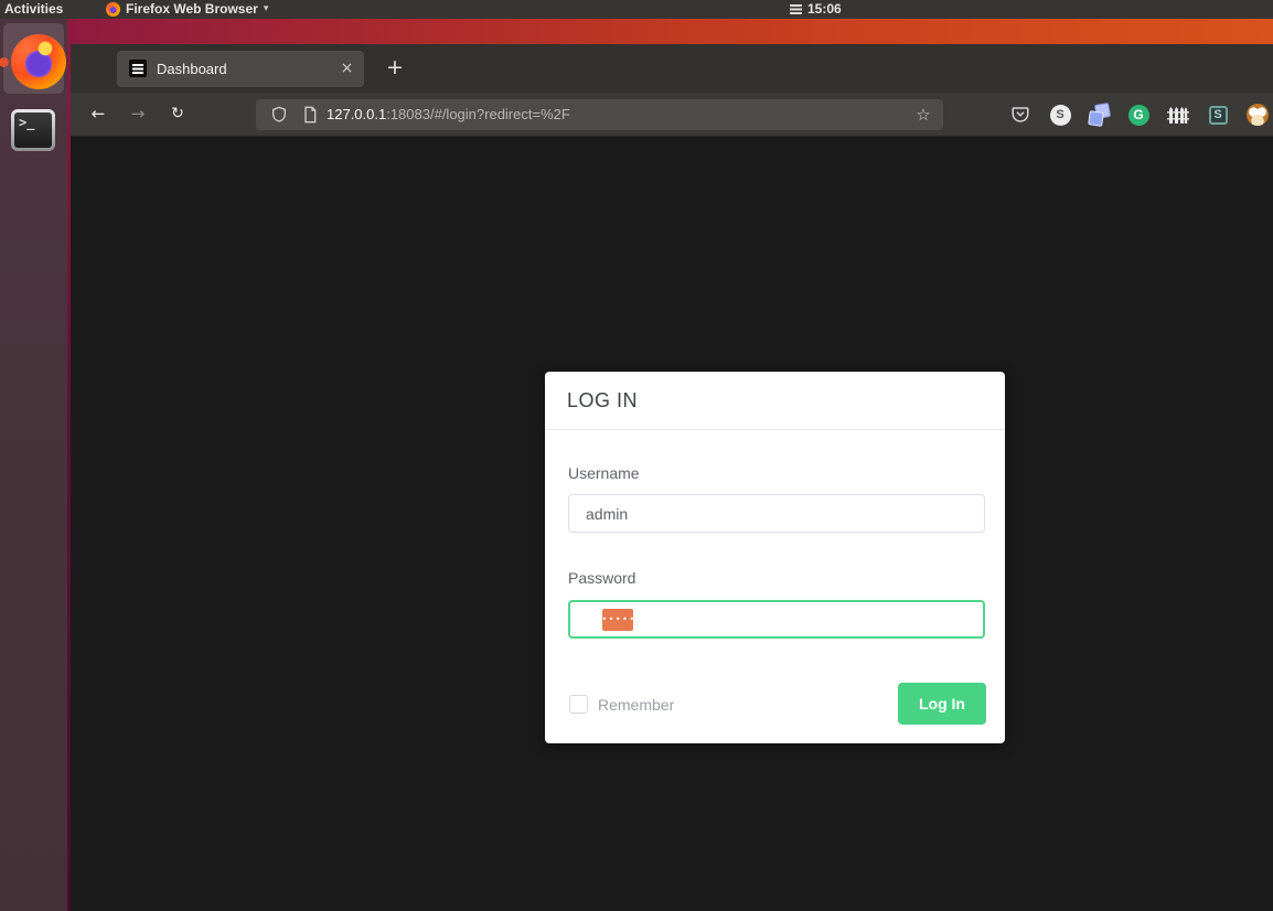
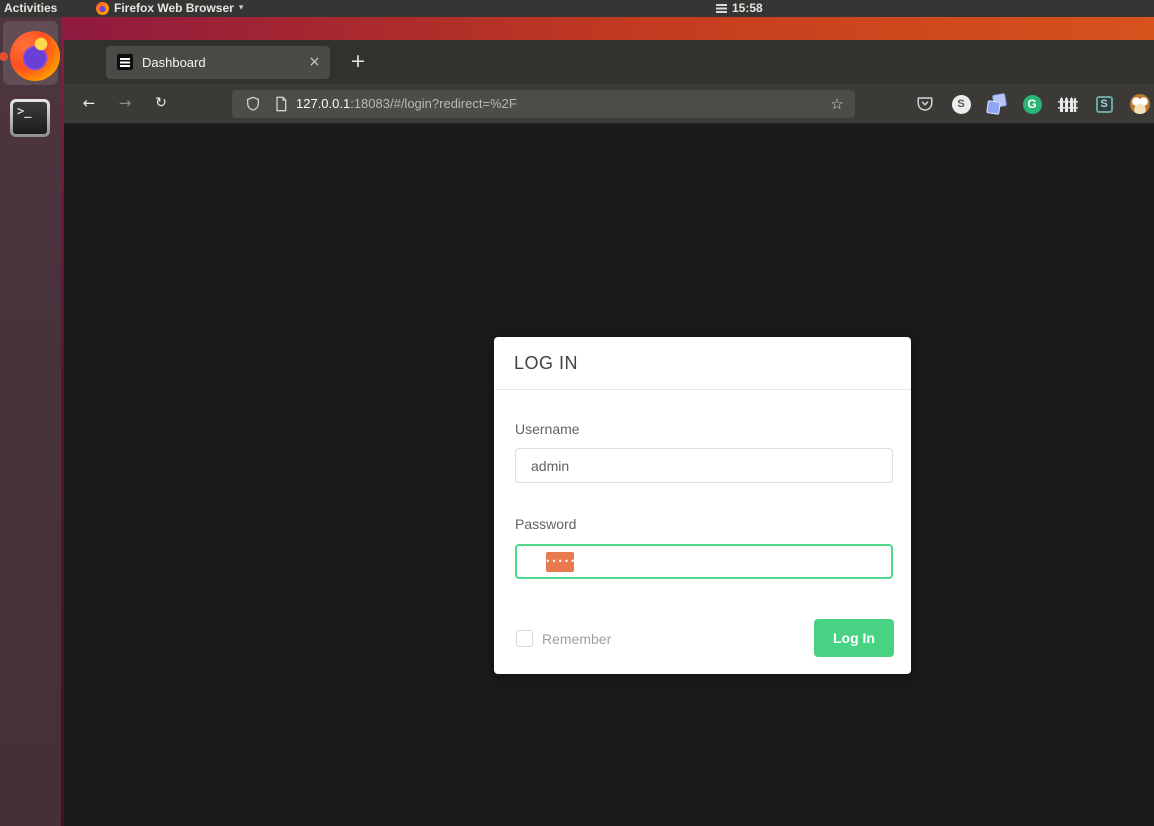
  Activities
  Firefox Web Browser
  ▾
- 15:06
+ 15:58
  >_
  Dashboard
  ×
  +
  ←
  →
  ↻
  127.0.0.1:18083/#/login?redirect=%2F
  ☆
  S
  G
  S
  LOG IN
  Username
  admin
  Password
  •••••
  Remember
  Log In
